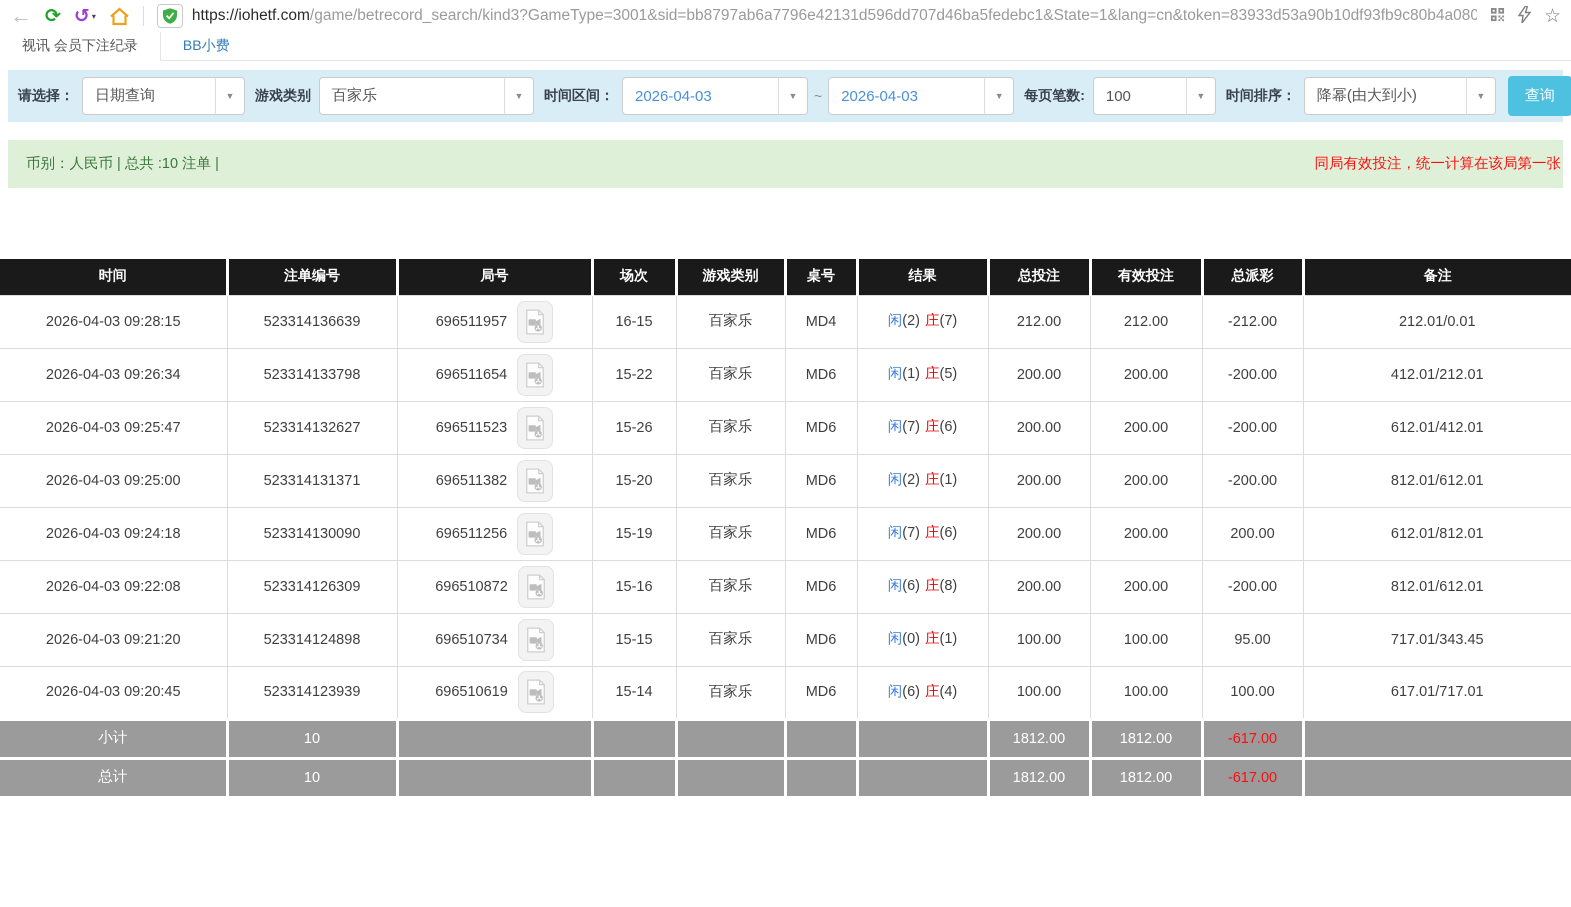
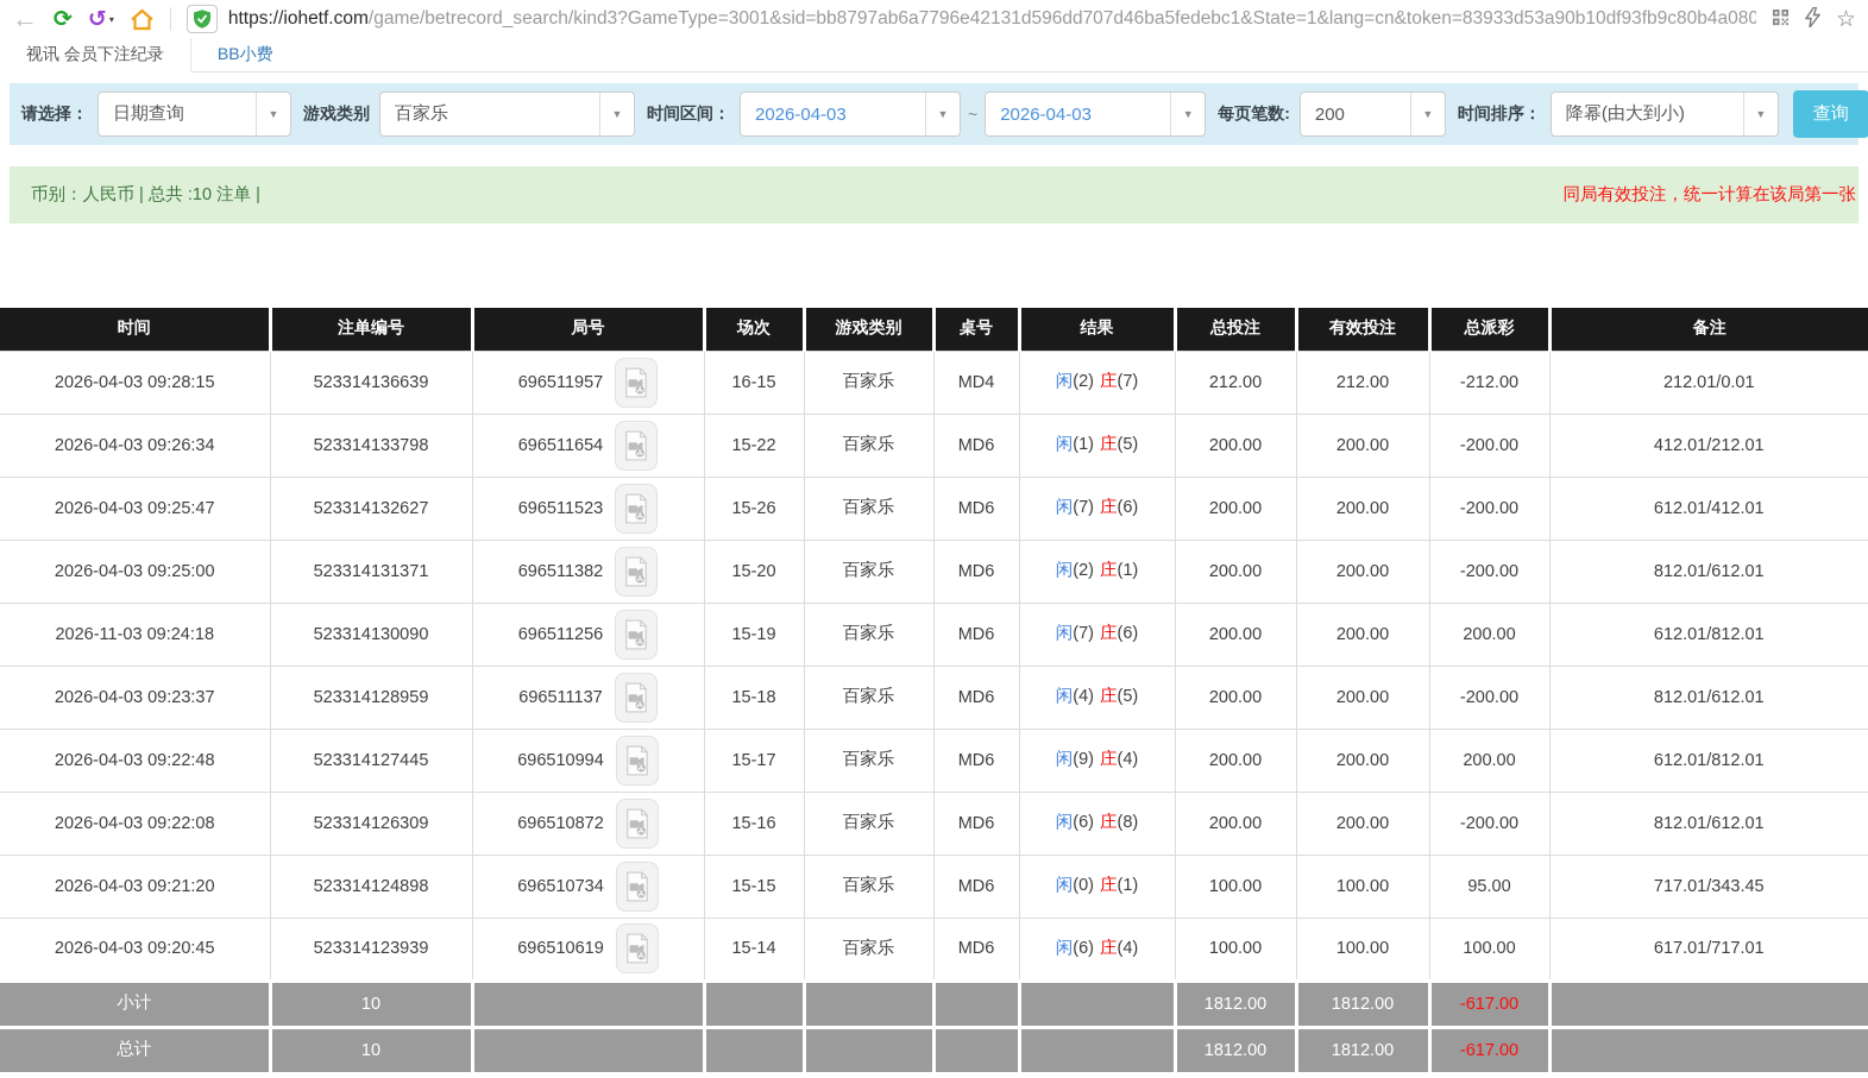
  ←
  ⟳
  ↺
  ▾
  https://iohetf.com/game/betrecord_search/kind3?GameType=3001&sid=bb8797ab6a7796e42131d596dd707d46ba5fedebc1&State=1&lang=cn&token=83933d53a90b10df93fb9c80b4a080
  ☆
  视讯 会员下注纪录
  BB小费
  请选择：
  日期查询
  ▼
  游戏类别
  百家乐
  ▼
  时间区间：
  2026-04-03
  ▼
  ~
  2026-04-03
  ▼
  每页笔数:
- 100
+ 200
  ▼
  时间排序：
  降幂(由大到小)
  ▼
  查询
  币别：人民币 | 总共 :10 注单 |
  同局有效投注，统一计算在该局第一张
  时间	注单编号	局号	场次	游戏类别	桌号	结果	总投注	有效投注	总派彩	备注
  2026-04-03 09:28:15	523314136639	696511957	16-15	百家乐	MD4	闲(2) 庄(7)	212.00	212.00	-212.00	212.01/0.01
  2026-04-03 09:26:34	523314133798	696511654	15-22	百家乐	MD6	闲(1) 庄(5)	200.00	200.00	-200.00	412.01/212.01
  2026-04-03 09:25:47	523314132627	696511523	15-26	百家乐	MD6	闲(7) 庄(6)	200.00	200.00	-200.00	612.01/412.01
  2026-04-03 09:25:00	523314131371	696511382	15-20	百家乐	MD6	闲(2) 庄(1)	200.00	200.00	-200.00	812.01/612.01
- 2026-04-03 09:24:18	523314130090	696511256	15-19	百家乐	MD6	闲(7) 庄(6)	200.00	200.00	200.00	612.01/812.01
+ 2026-11-03 09:24:18	523314130090	696511256	15-19	百家乐	MD6	闲(7) 庄(6)	200.00	200.00	200.00	612.01/812.01
+ 2026-04-03 09:23:37	523314128959	696511137	15-18	百家乐	MD6	闲(4) 庄(5)	200.00	200.00	-200.00	812.01/612.01
+ 2026-04-03 09:22:48	523314127445	696510994	15-17	百家乐	MD6	闲(9) 庄(4)	200.00	200.00	200.00	612.01/812.01
  2026-04-03 09:22:08	523314126309	696510872	15-16	百家乐	MD6	闲(6) 庄(8)	200.00	200.00	-200.00	812.01/612.01
  2026-04-03 09:21:20	523314124898	696510734	15-15	百家乐	MD6	闲(0) 庄(1)	100.00	100.00	95.00	717.01/343.45
  2026-04-03 09:20:45	523314123939	696510619	15-14	百家乐	MD6	闲(6) 庄(4)	100.00	100.00	100.00	617.01/717.01
  小计	10						1812.00	1812.00	-617.00
  总计	10						1812.00	1812.00	-617.00
